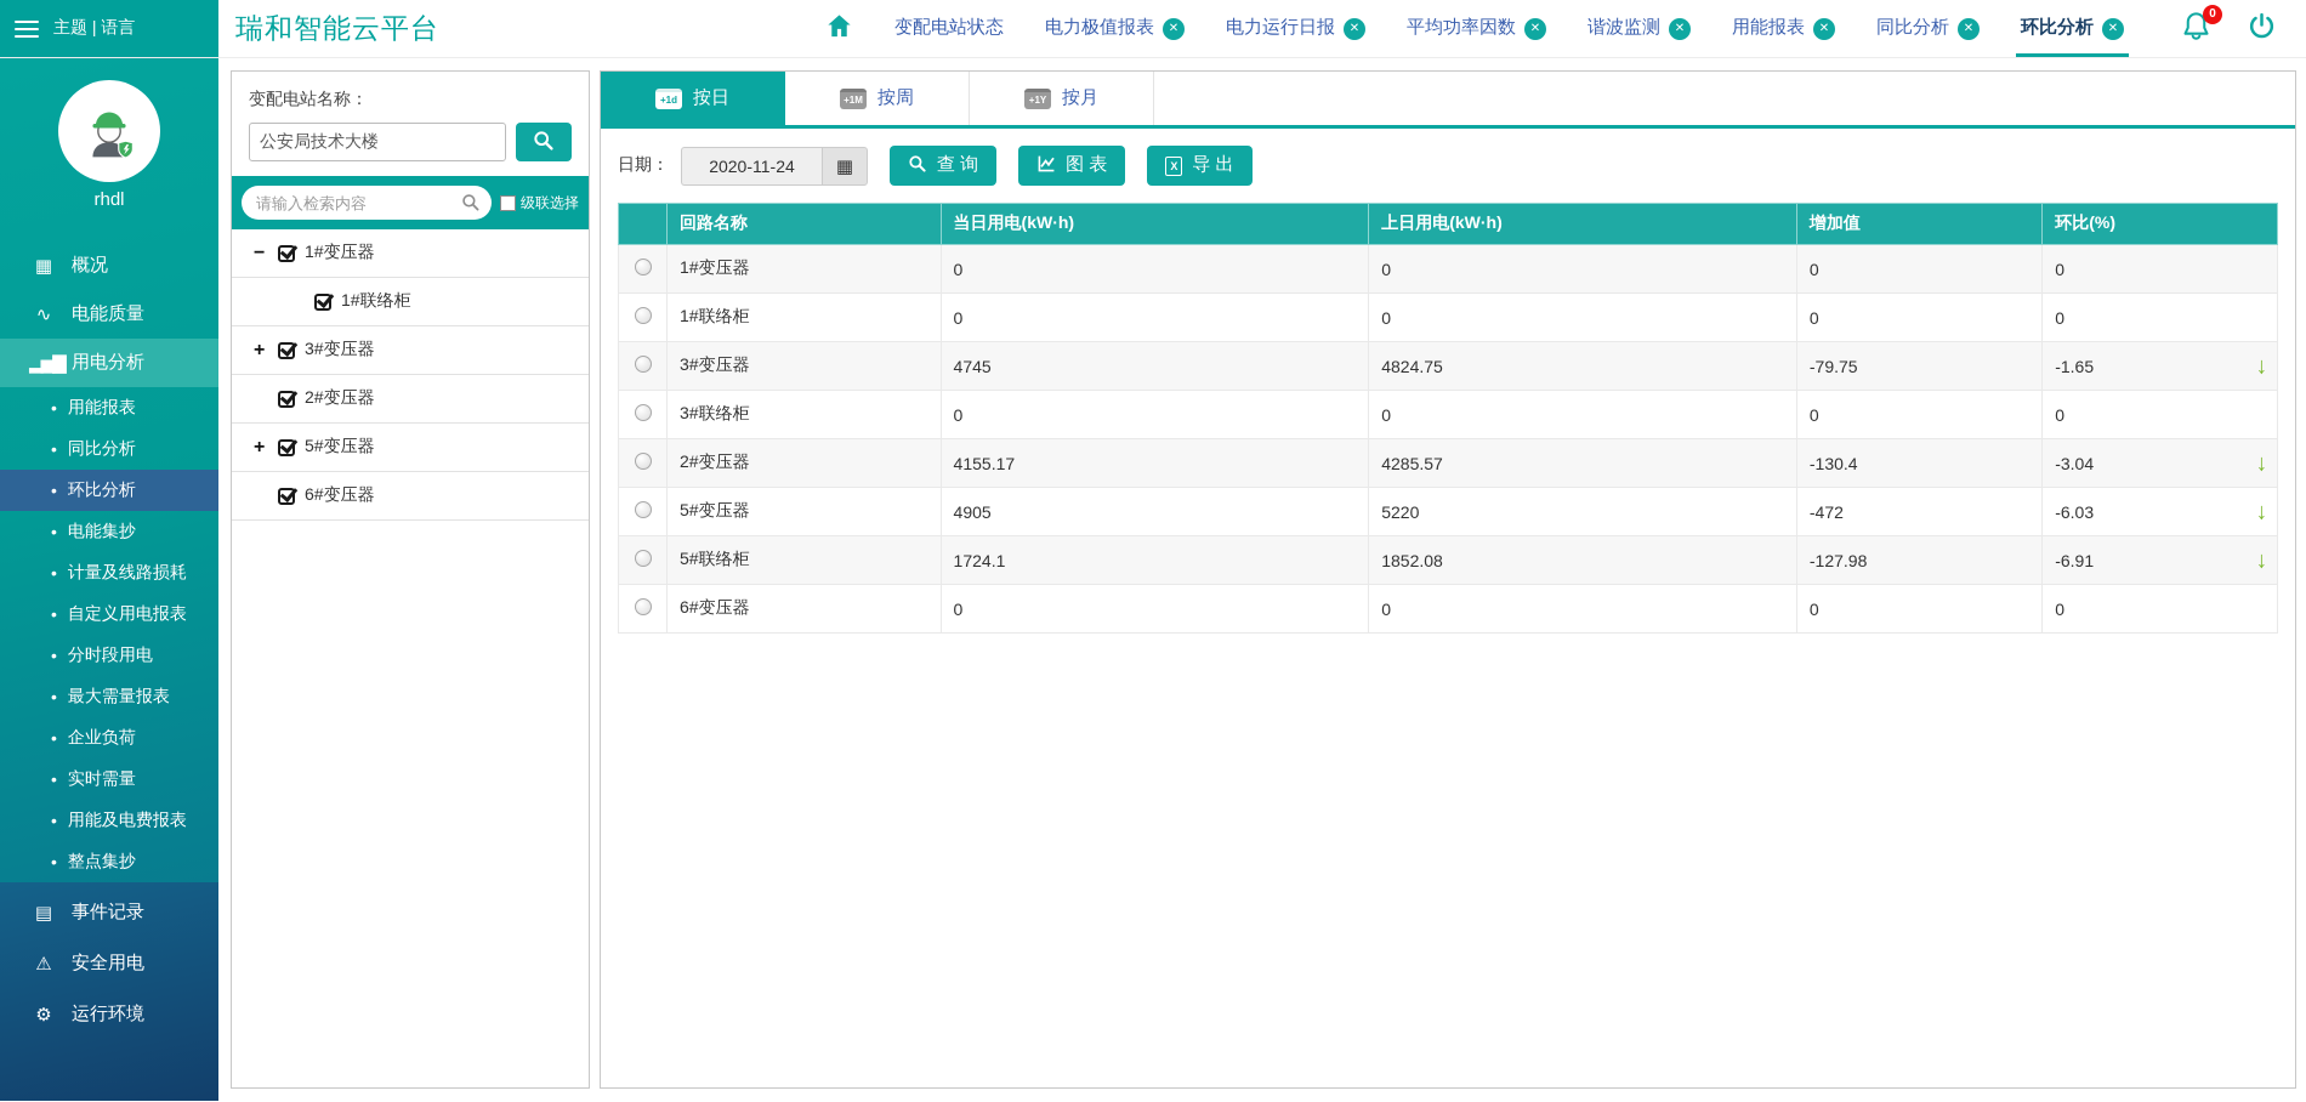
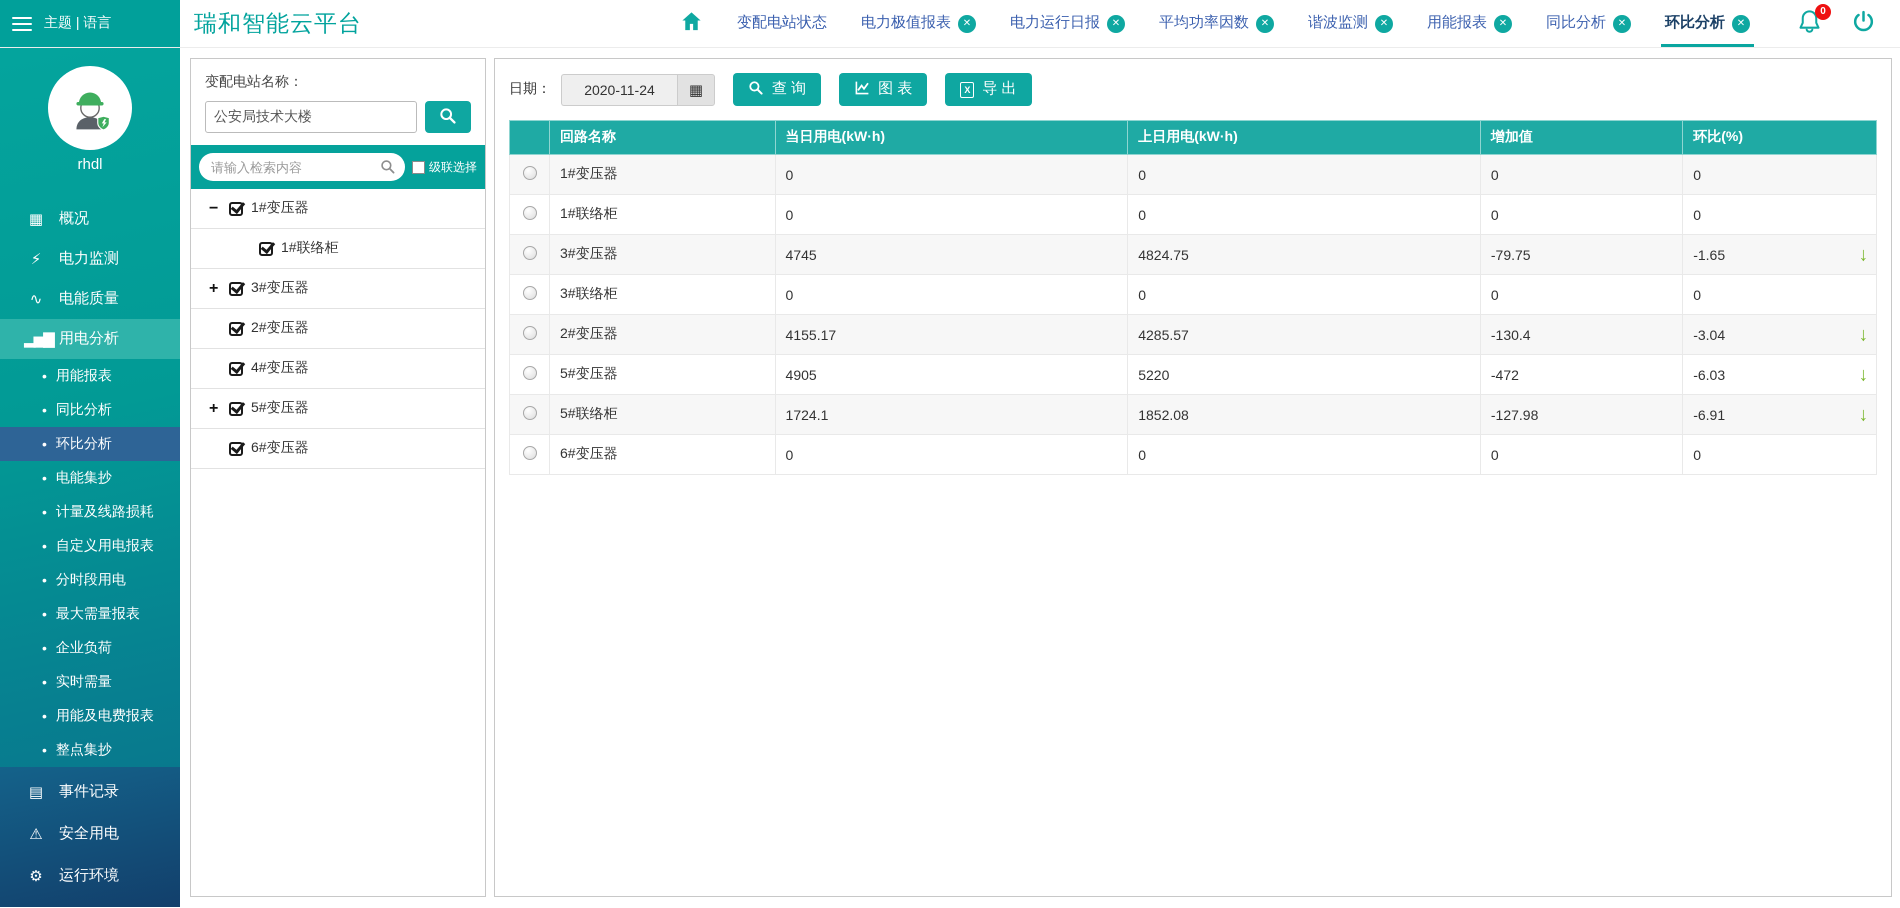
  主题 | 语言
  瑞和智能云平台
  变配电站状态
  电力极值报表
  电力运行日报
  平均功率因数
  谐波监测
  用能报表
  同比分析
  环比分析
  0
  rhdl
  ▦
  概况
+ ⚡
+ 电力监测
  ∿
  电能质量
  ▂▅▇
  用电分析
  用能报表
  同比分析
  环比分析
  电能集抄
  计量及线路损耗
  自定义用电报表
  分时段用电
  最大需量报表
  企业负荷
  实时需量
  用能及电费报表
  整点集抄
  ▤
  事件记录
  ⚠
  安全用电
  ⚙
  运行环境
  变配电站名称：
  公安局技术大楼
  请输入检索内容
  级联选择
  −
  1#变压器
  1#联络柜
  +
  3#变压器
  2#变压器
+ 4#变压器
  +
  5#变压器
  6#变压器
- +1d
- 按日
- +1M
- 按周
- +1Y
- 按月
  日期：
  2020-11-24
  ▦
  查 询
  图 表
  X
  导 出
  	回路名称	当日用电(kW·h)	上日用电(kW·h)	增加值	环比(%)
  	1#变压器	0	0	0	0
  	1#联络柜	0	0	0	0
  	3#变压器	4745	4824.75	-79.75	-1.65
  	3#联络柜	0	0	0	0
  	2#变压器	4155.17	4285.57	-130.4	-3.04
  	5#变压器	4905	5220	-472	-6.03
  	5#联络柜	1724.1	1852.08	-127.98	-6.91
  	6#变压器	0	0	0	0
